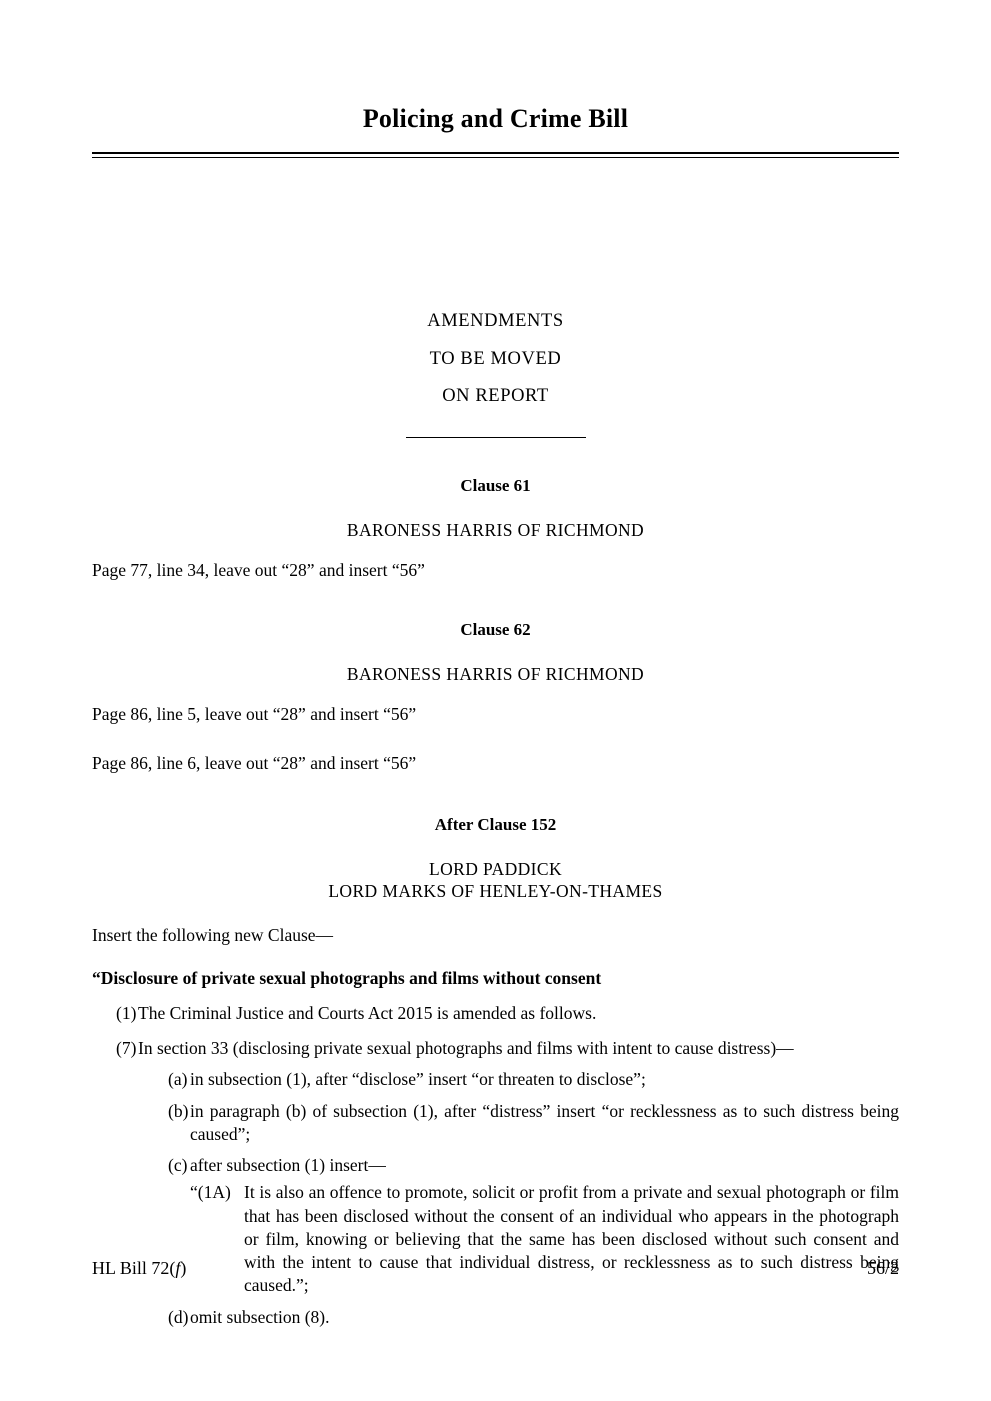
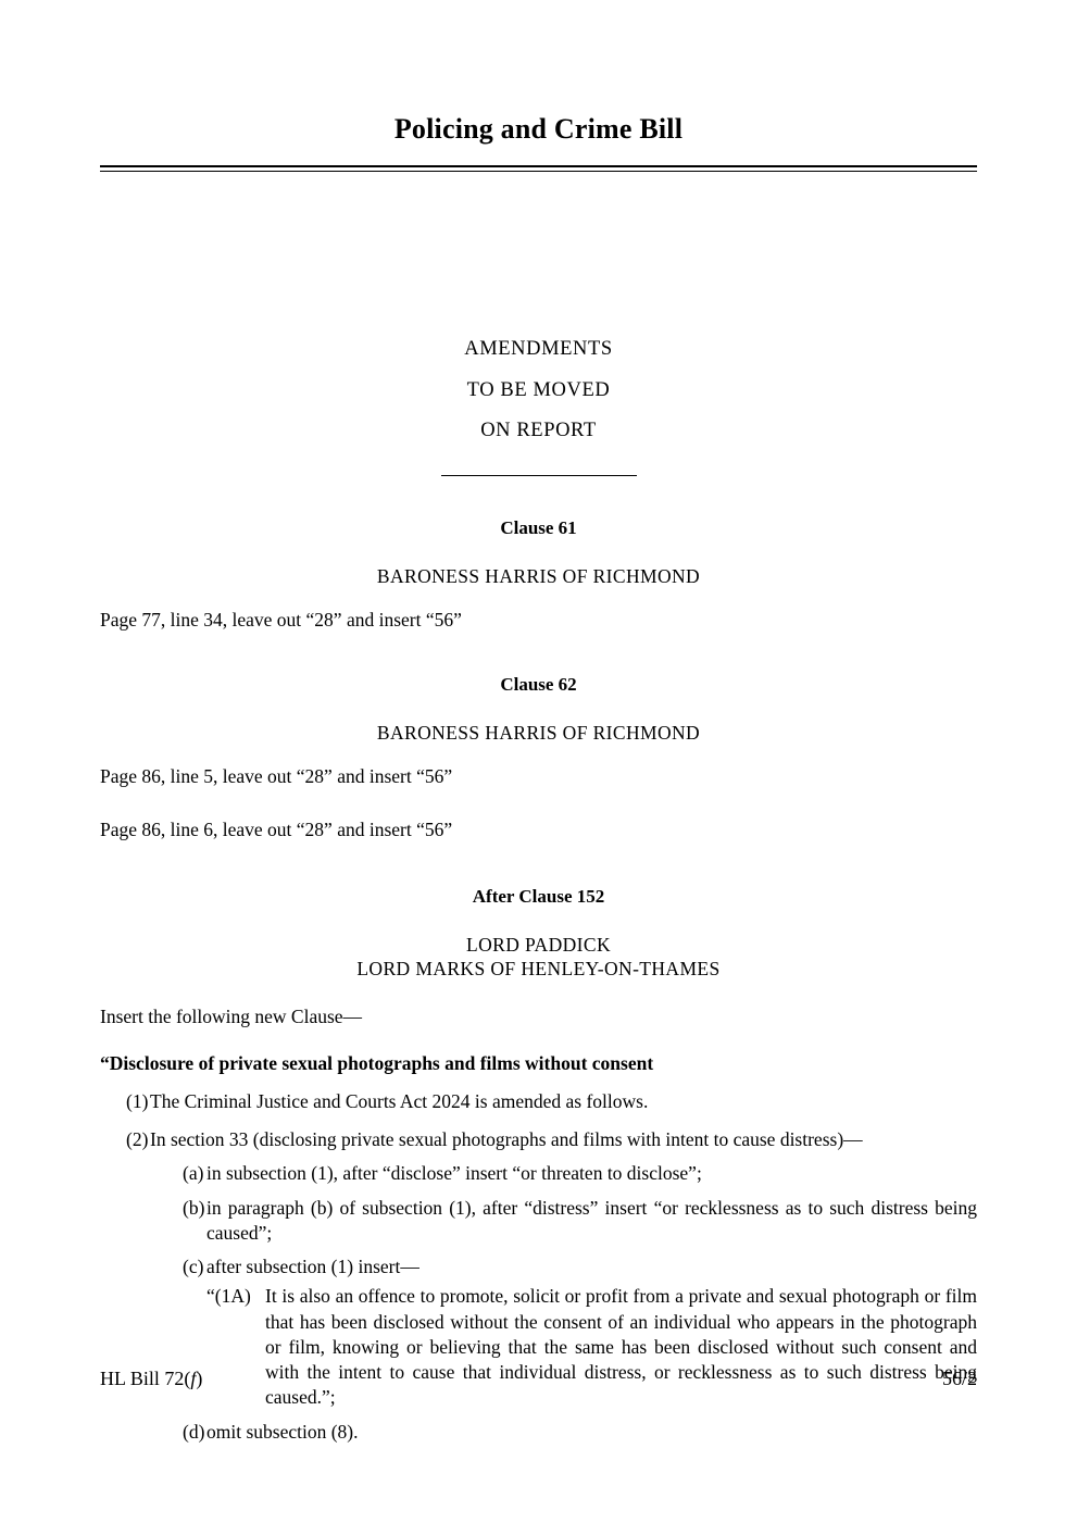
  Policing and Crime Bill
  AMENDMENTS
  TO BE MOVED
  ON REPORT
  Clause 61
  BARONESS HARRIS OF RICHMOND
  Page 77, line 34, leave out “28” and insert “56”
  Clause 62
  BARONESS HARRIS OF RICHMOND
  Page 86, line 5, leave out “28” and insert “56”
  Page 86, line 6, leave out “28” and insert “56”
  After Clause 152
  LORD PADDICK
  LORD MARKS OF HENLEY-ON-THAMES
  Insert the following new Clause—
  “Disclosure of private sexual photographs and films without consent
  (1)
- The Criminal Justice and Courts Act 2015 is amended as follows.
+ The Criminal Justice and Courts Act 2024 is amended as follows.
- (7)
+ (2)
  In section 33 (disclosing private sexual photographs and films with intent to cause distress)—
  (a)
  in subsection (1), after “disclose” insert “or threaten to disclose”;
  (b)
  in paragraph (b) of subsection (1), after “distress” insert “or recklessness as to such distress being caused”;
  (c)
  after subsection (1) insert—
  “(1A)
  It is also an offence to promote, solicit or profit from a private and sexual photograph or film that has been disclosed without the consent of an individual who appears in the photograph or film, knowing or believing that the same has been disclosed without such consent and with the intent to cause that individual distress, or recklessness as to such distress being caused.”;
  (d)
  omit subsection (8).
  HL Bill 72(f)
  56/2
